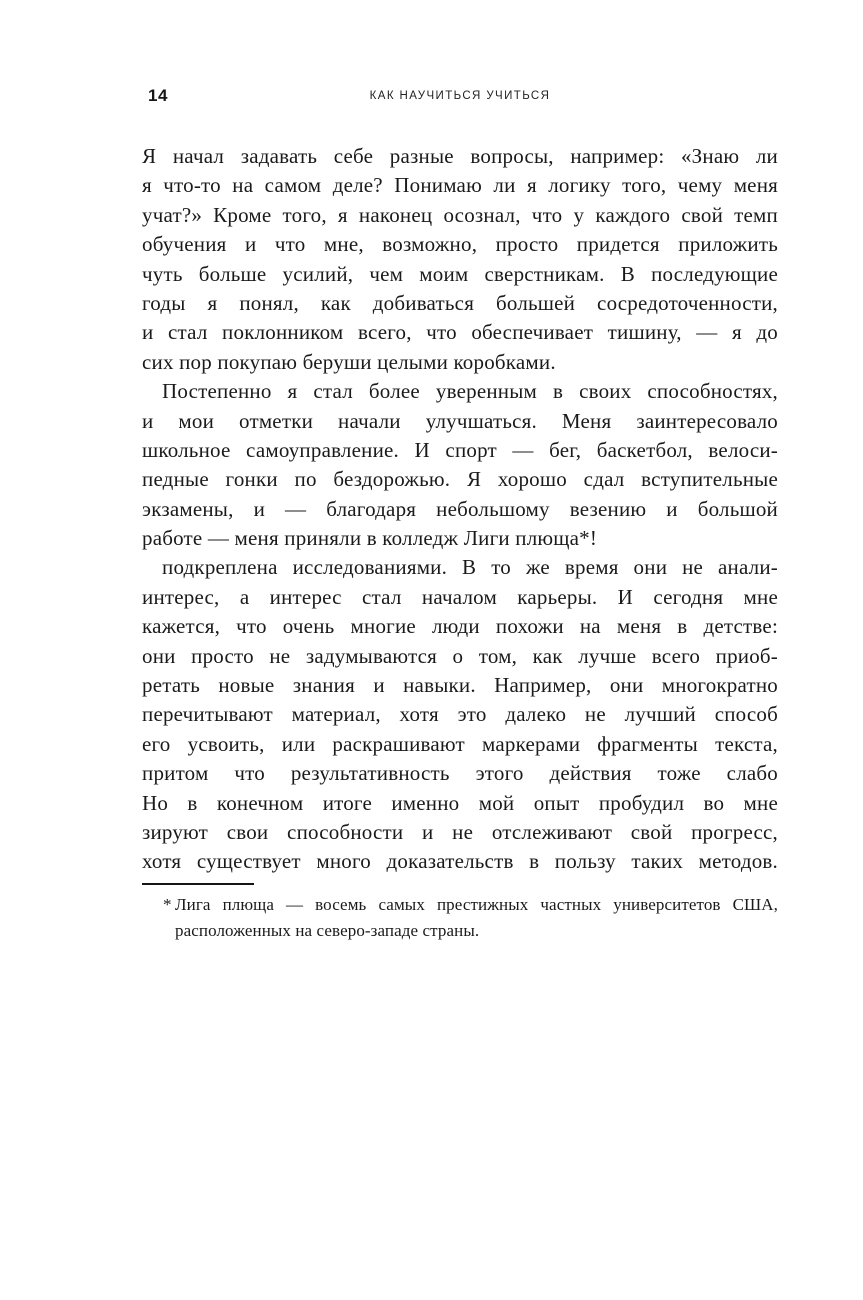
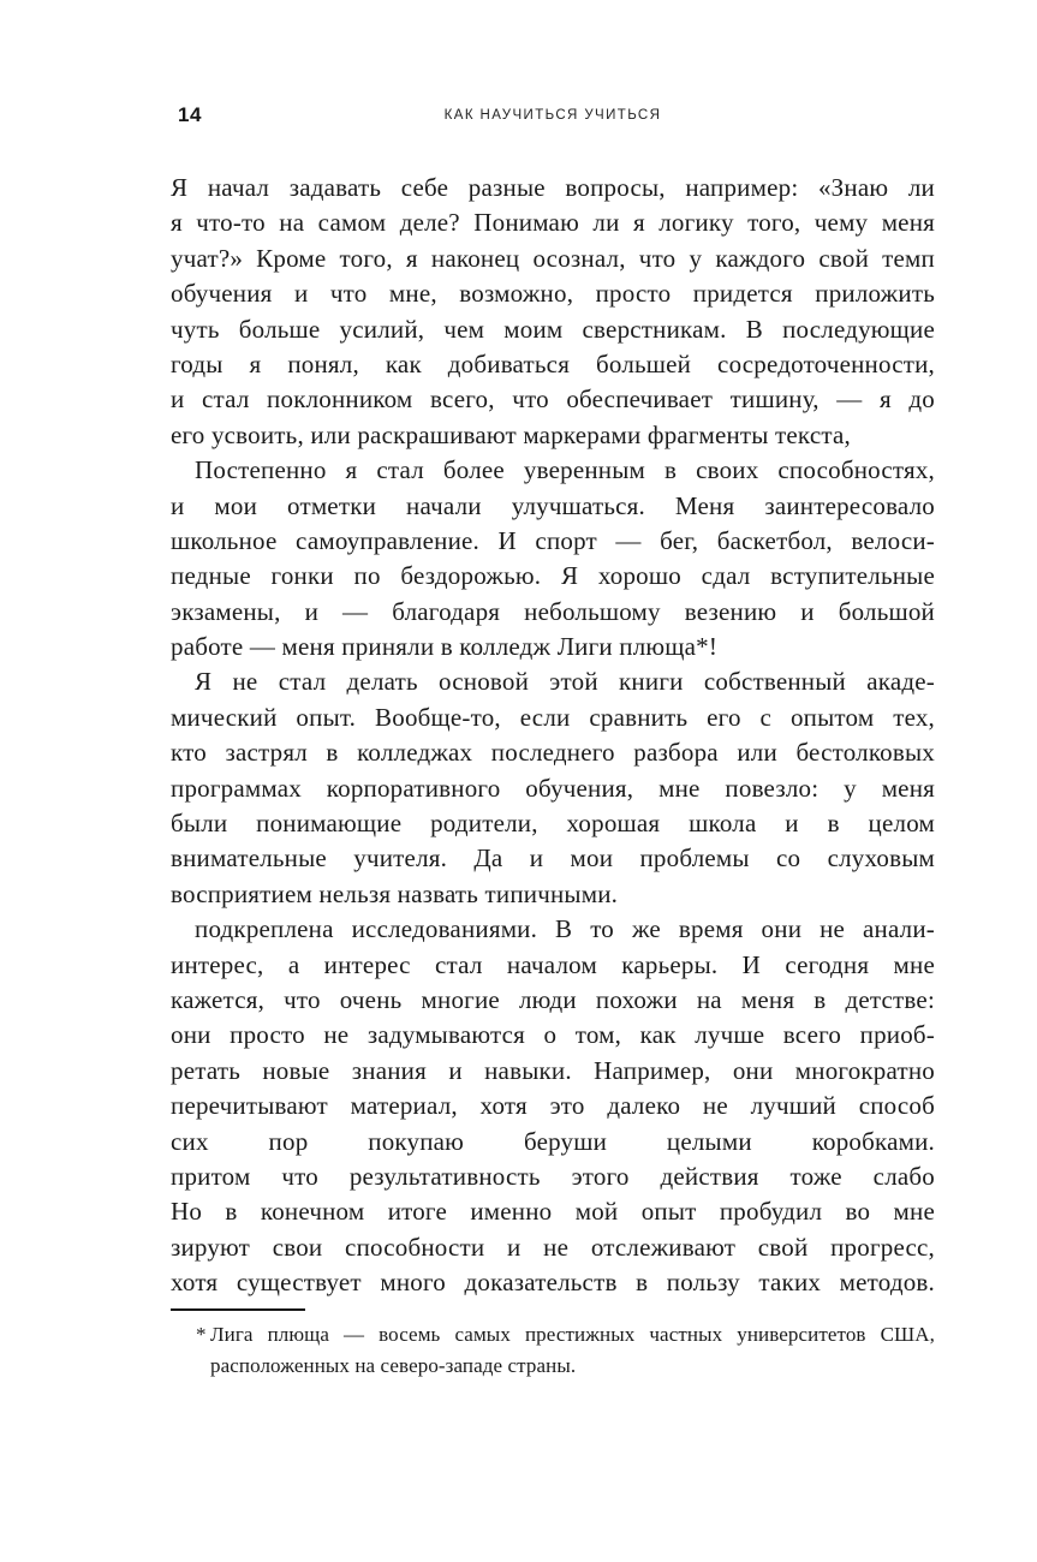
  14
  КАК НАУЧИТЬСЯ УЧИТЬСЯ
  Я начал задавать себе разные вопросы, например: «Знаю ли
  я что-то на самом деле? Понимаю ли я логику того, чему меня
  учат?» Кроме того, я наконец осознал, что у каждого свой темп
  обучения и что мне, возможно, просто придется приложить
  чуть больше усилий, чем моим сверстникам. В последующие
  годы я понял, как добиваться большей сосредоточенности,
  и стал поклонником всего, что обеспечивает тишину, — я до
- сих пор покупаю беруши целыми коробками.
+ его усвоить, или раскрашивают маркерами фрагменты текста,
  Постепенно я стал более уверенным в своих способностях,
  и мои отметки начали улучшаться. Меня заинтересовало
  школьное самоуправление. И спорт — бег, баскетбол, велоси-
  педные гонки по бездорожью. Я хорошо сдал вступительные
  экзамены, и — благодаря небольшому везению и большой
  работе — меня приняли в колледж Лиги плюща*!
+ Я не стал делать основой этой книги собственный акаде-
+ мический опыт. Вообще-то, если сравнить его с опытом тех,
+ кто застрял в колледжах последнего разбора или бестолковых
+ программах корпоративного обучения, мне повезло: у меня
+ были понимающие родители, хорошая школа и в целом
+ внимательные учителя. Да и мои проблемы со слуховым
+ восприятием нельзя назвать типичными.
  подкреплена исследованиями. В то же время они не анали-
  интерес, а интерес стал началом карьеры. И сегодня мне
  кажется, что очень многие люди похожи на меня в детстве:
  они просто не задумываются о том, как лучше всего приоб-
  ретать новые знания и навыки. Например, они многократно
  перечитывают материал, хотя это далеко не лучший способ
- его усвоить, или раскрашивают маркерами фрагменты текста,
+ сих пор покупаю беруши целыми коробками.
  притом что результативность этого действия тоже слабо
  Но в конечном итоге именно мой опыт пробудил во мне
  зируют свои способности и не отслеживают свой прогресс,
  хотя существует много доказательств в пользу таких методов.
  *
  Лига плюща — восемь самых престижных частных университетов США,
  расположенных на северо-западе страны.
